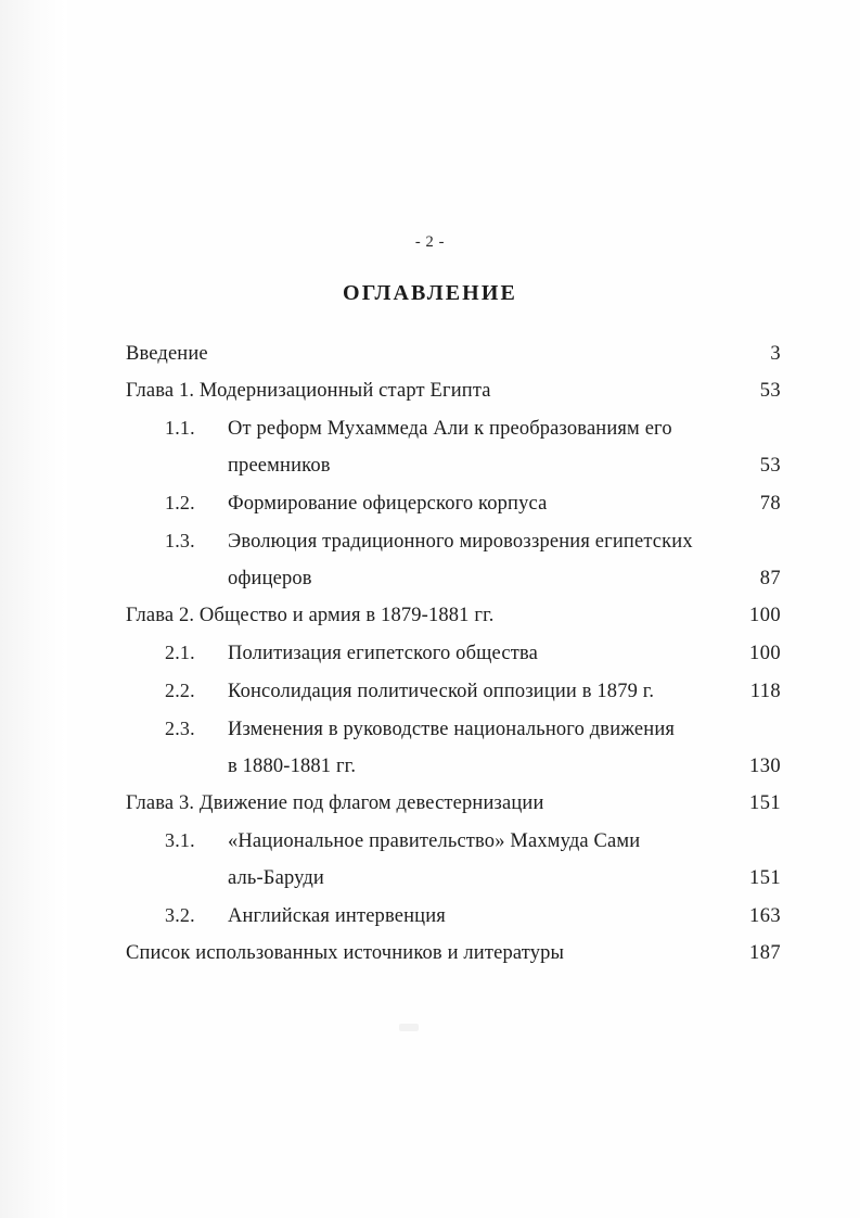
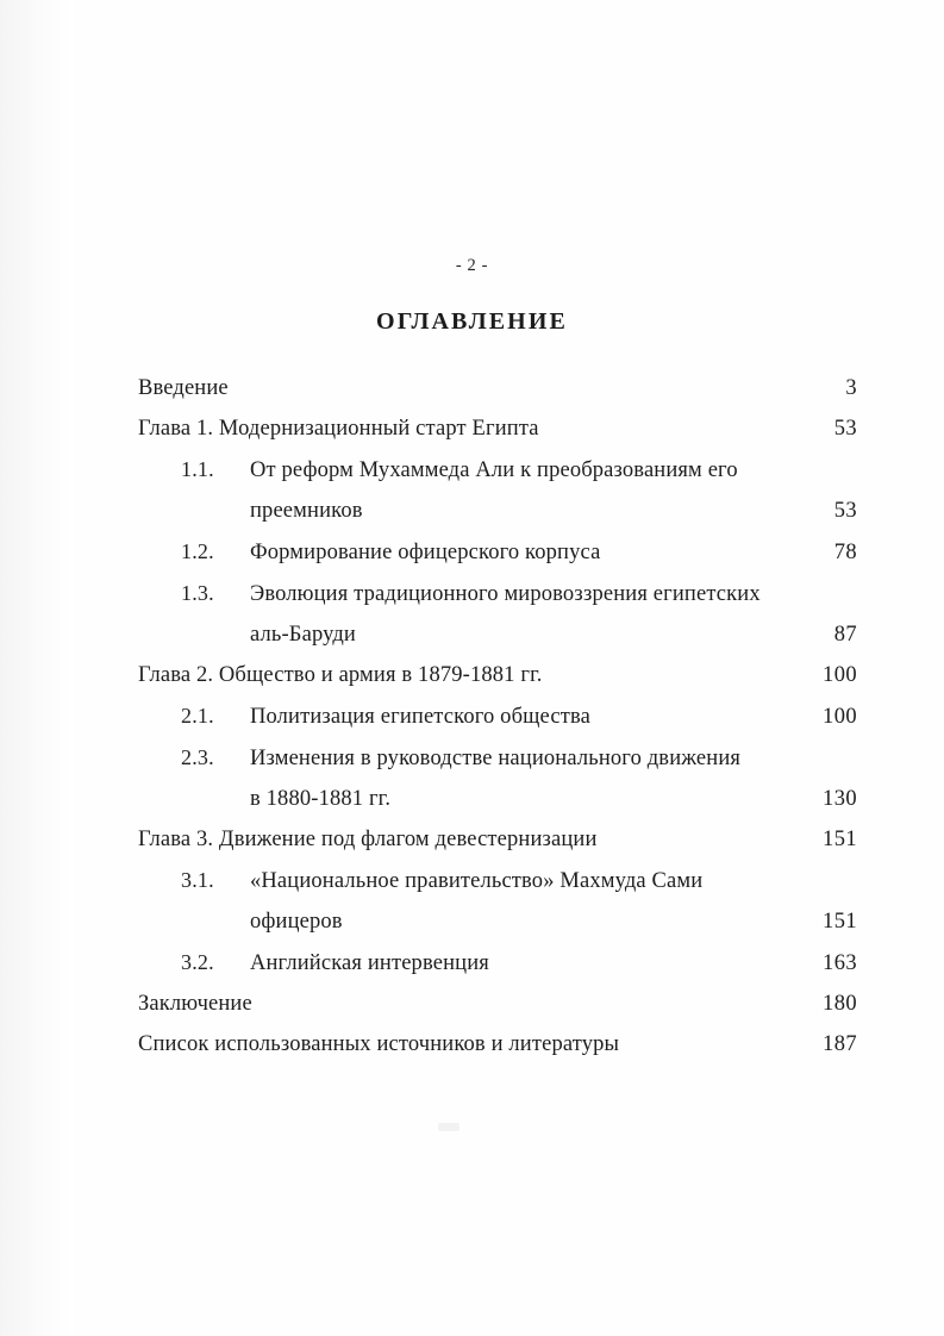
  - 2 -
  ОГЛАВЛЕНИЕ
  Введение
  3
  Глава 1. Модернизационный старт Египта
  53
  1.1.
  От реформ Мухаммеда Али к преобразованиям его
  преемников
  53
  1.2.
  Формирование офицерского корпуса
  78
  1.3.
  Эволюция традиционного мировоззрения египетских
- офицеров
+ аль-Баруди
  87
  Глава 2. Общество и армия в 1879-1881 гг.
  100
  2.1.
  Политизация египетского общества
  100
- 2.2.
- Консолидация политической оппозиции в 1879 г.
- 118
  2.3.
  Изменения в руководстве национального движения
  в 1880-1881 гг.
  130
  Глава 3. Движение под флагом девестернизации
  151
  3.1.
  «Национальное правительство» Махмуда Сами
- аль-Баруди
+ офицеров
  151
  3.2.
  Английская интервенция
  163
+ Заключение
+ 180
  Список использованных источников и литературы
  187
